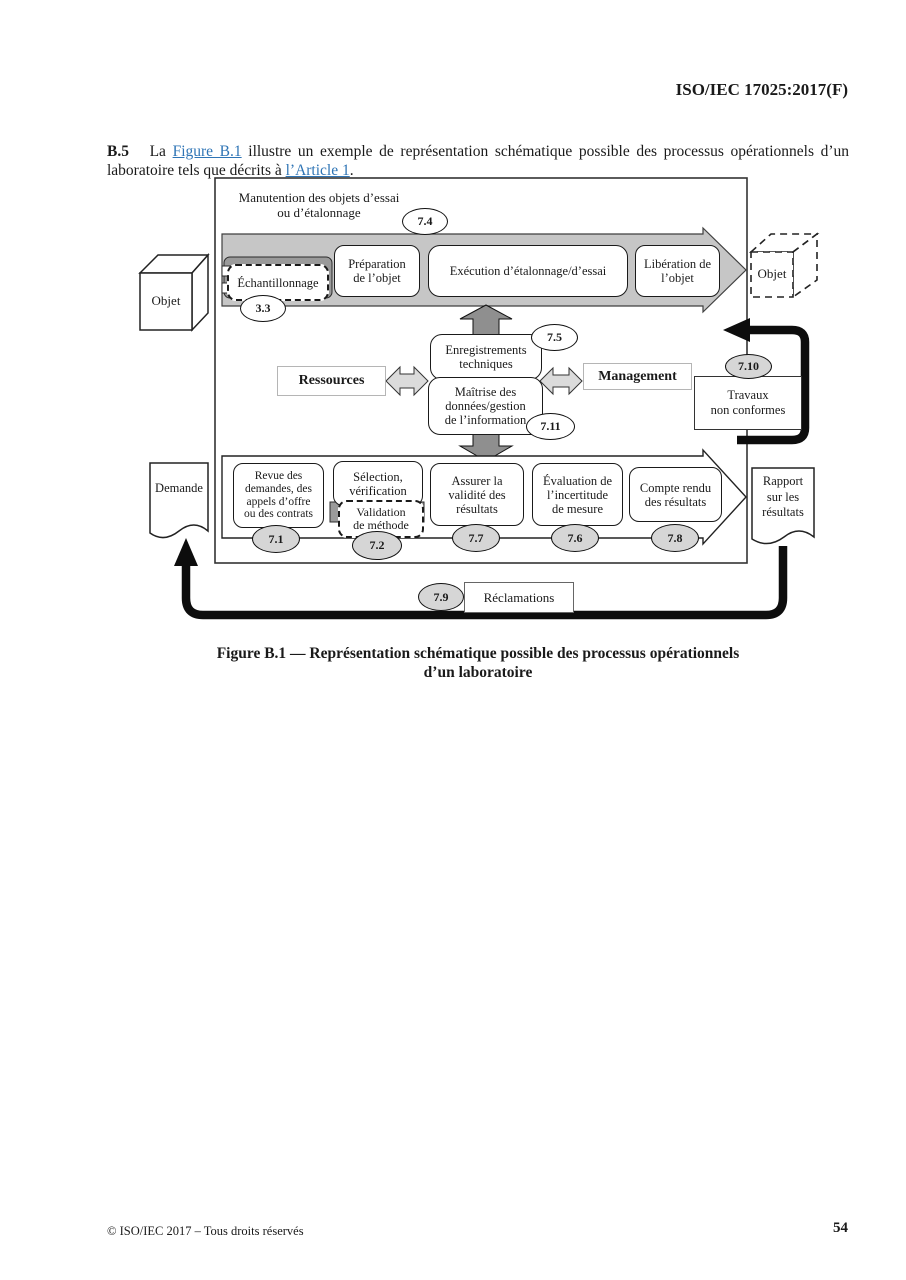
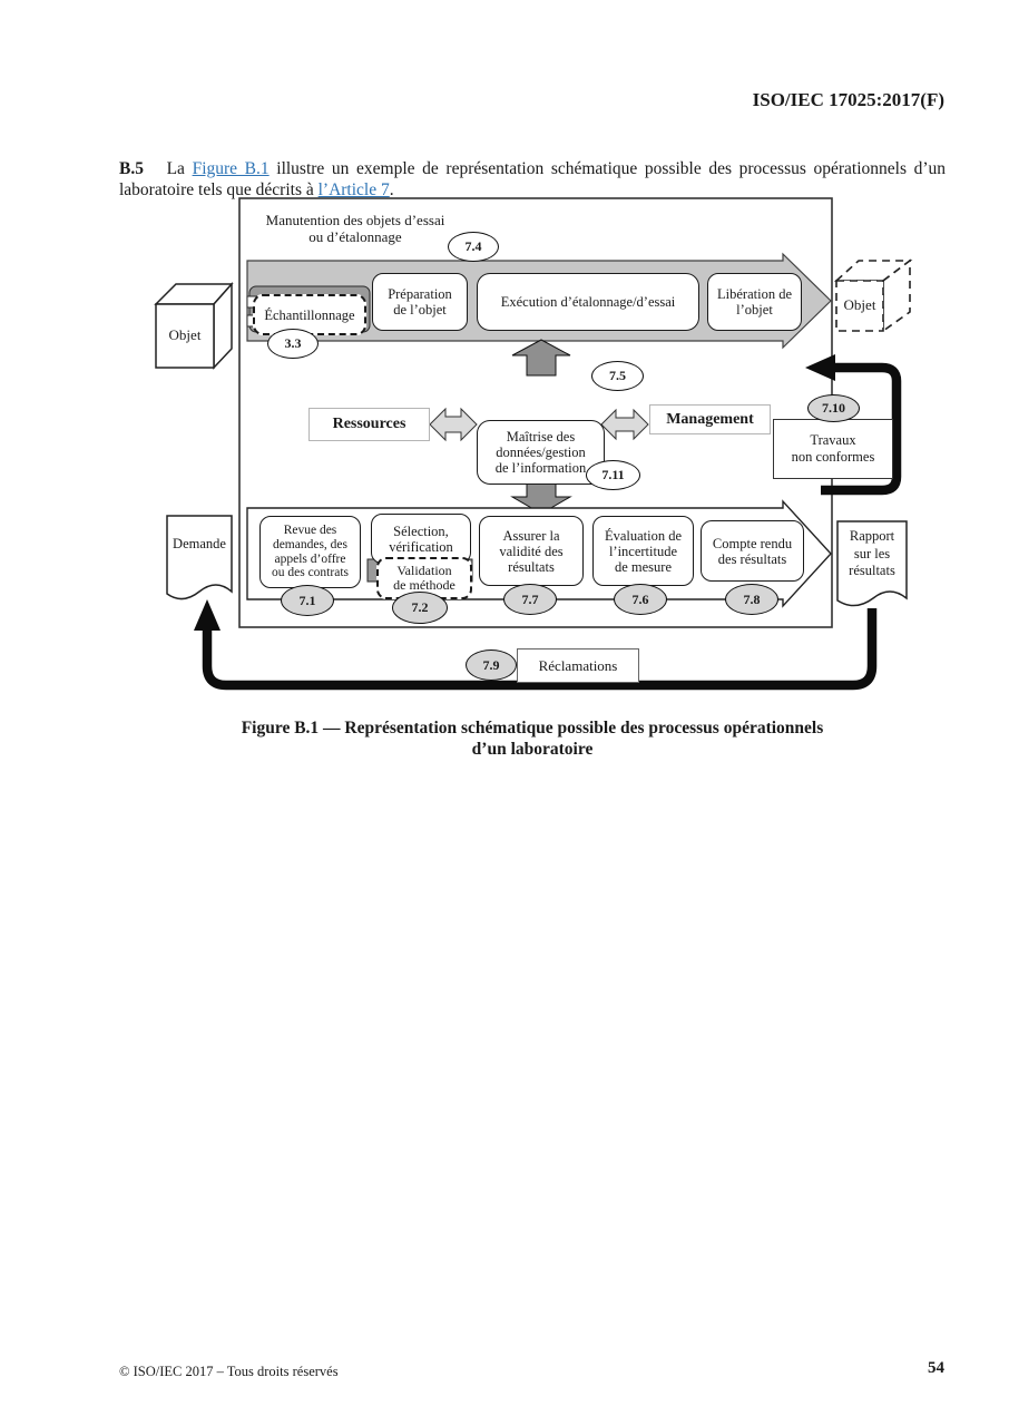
  ISO/IEC 17025:2017(F)
- B.5 La Figure B.1 illustre un exemple de représentation schématique possible des processus opérationnels d’un laboratoire tels que décrits à l’Article 1.
+ B.5 La Figure B.1 illustre un exemple de représentation schématique possible des processus opérationnels d’un laboratoire tels que décrits à l’Article 7.
  Manutention des objets d’essai
  ou d’étalonnage
  Échantillonnage
  Préparation
  de l’objet
  Exécution d’étalonnage/d’essai
  Libération de
  l’objet
- Enregistrements
- techniques
  Maîtrise des
  données/gestion
  de l’information
  Ressources
  Management
  Travaux
  non conformes
  Revue des
  demandes, des
  appels d’offre
  ou des contrats
  Sélection,
  vérification
  Validation
  de méthode
  Assurer la
  validité des
  résultats
  Évaluation de
  l’incertitude
  de mesure
  Compte rendu
  des résultats
  Réclamations
  7.4
  3.3
  7.5
  7.11
  7.10
  7.1
  7.2
  7.7
  7.6
  7.8
  7.9
  Objet
  Objet
  Demande
  Rapport
  sur les
  résultats
  Figure B.1 — Représentation schématique possible des processus opérationnels
  d’un laboratoire
  © ISO/IEC 2017 – Tous droits réservés
  54
